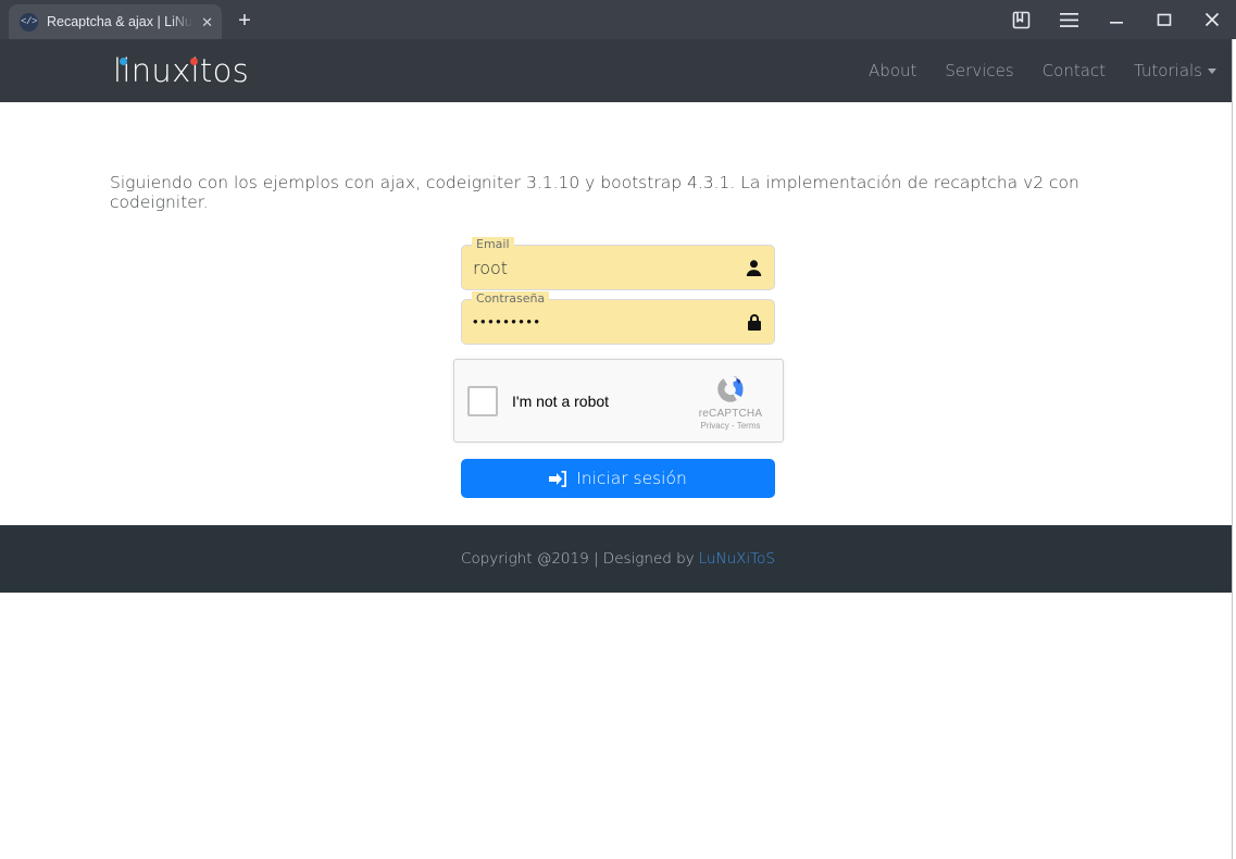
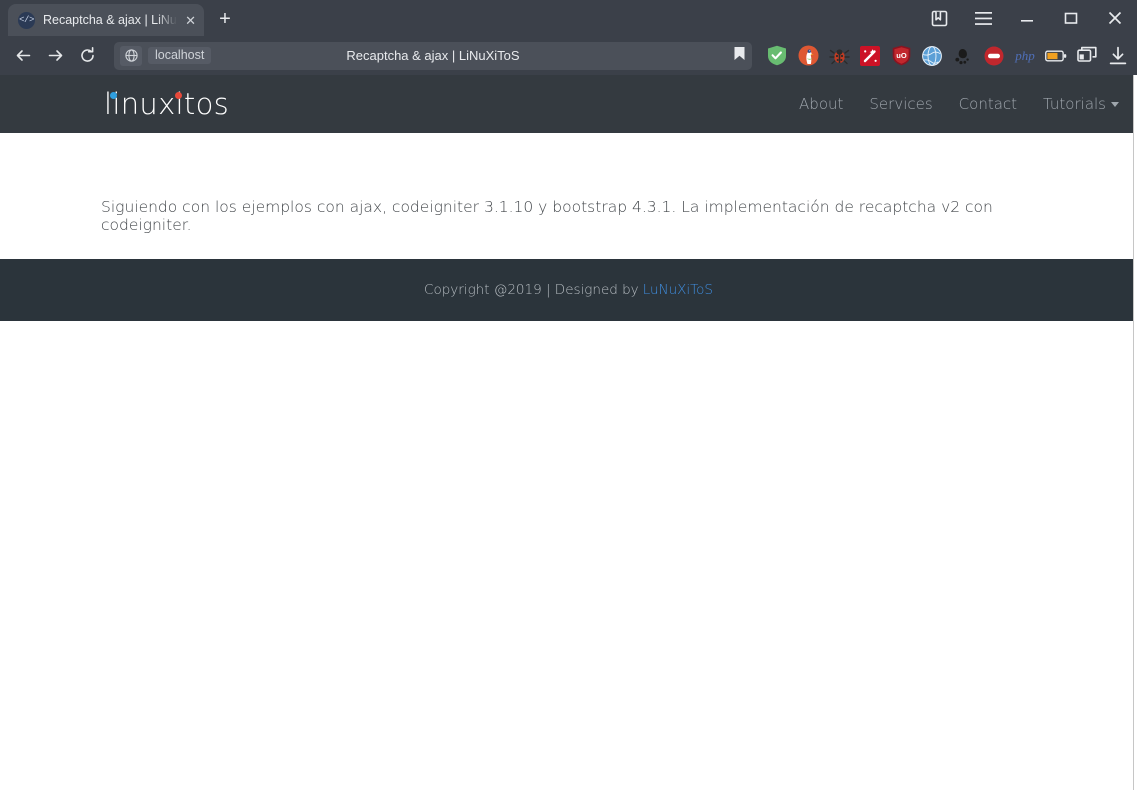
  </>
  Recaptcha & ajax | LiNu
  ✕
  +
+ localhost
+ Recaptcha & ajax | LiNuXiToS
+ uO
+ php
  linuxitos
  About
  Services
  Contact
  Tutorials
  Siguiendo con los ejemplos con ajax, codeigniter 3.1.10 y bootstrap 4.3.1. La implementación de recaptcha v2 con codeigniter.
- Email
- root
- Contraseña
- •••••••••
- I'm not a robot
- reCAPTCHA
- Privacy - Terms
- Iniciar sesión
  Copyright @2019 | Designed by
  LuNuXiToS
